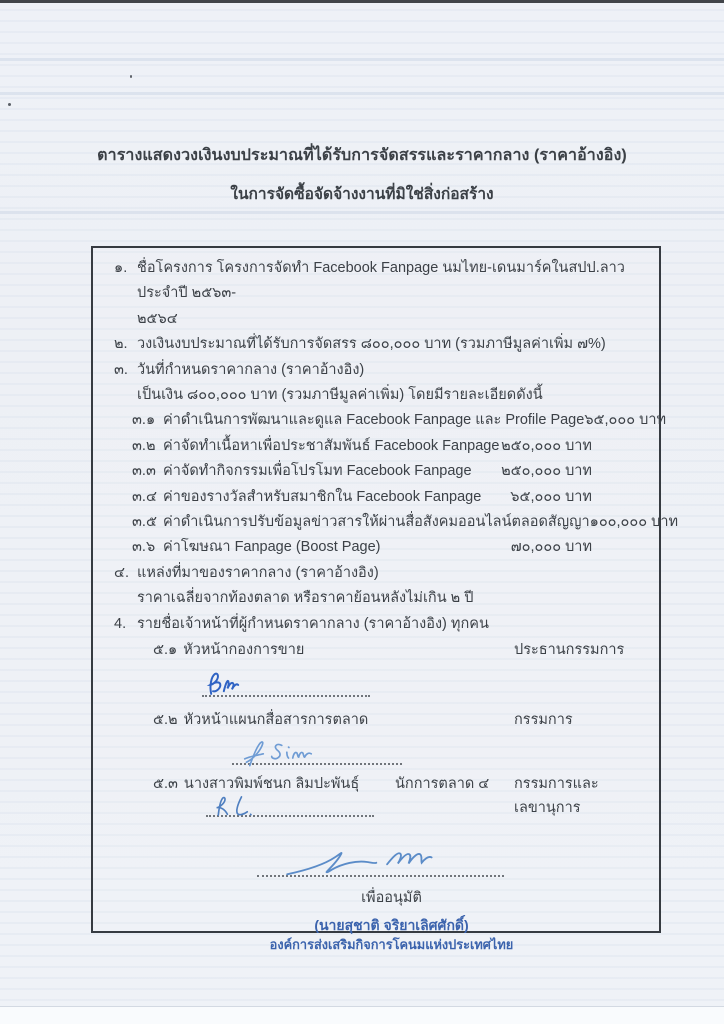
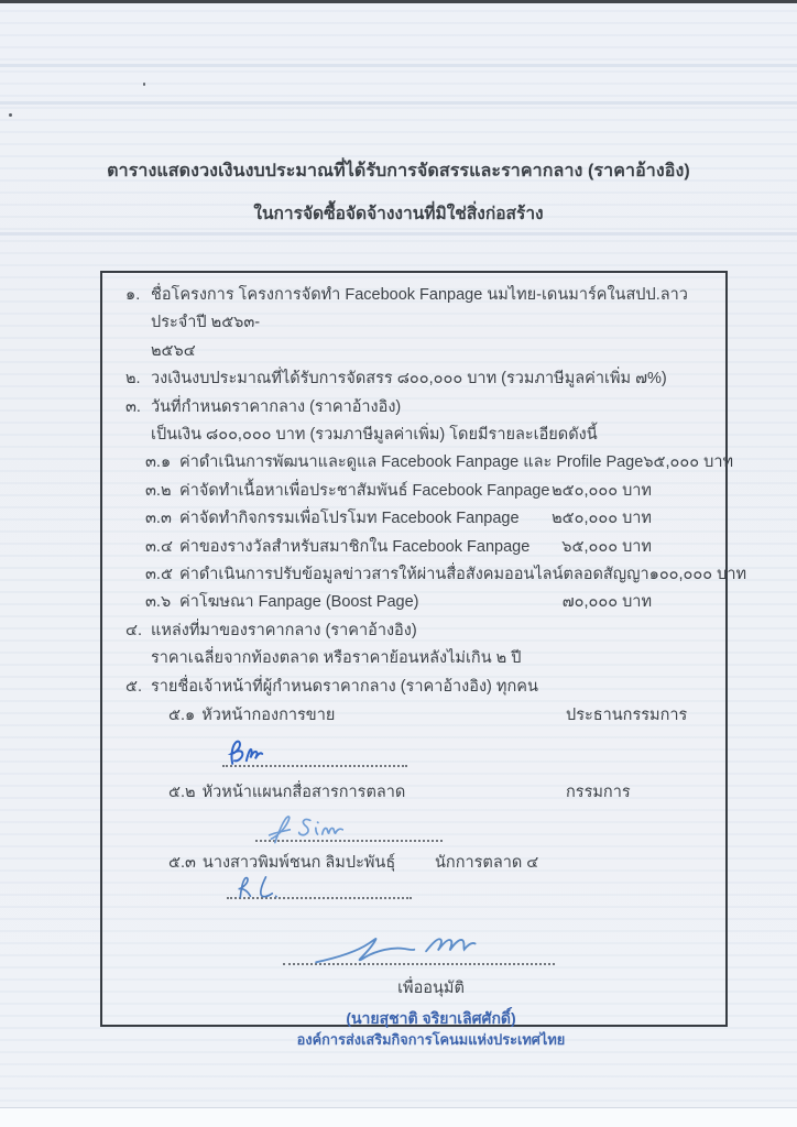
  ตารางแสดงวงเงินงบประมาณที่ได้รับการจัดสรรและราคากลาง (ราคาอ้างอิง)
  ในการจัดซื้อจัดจ้างงานที่มิใช่สิ่งก่อสร้าง
  ๑.
  ชื่อโครงการ โครงการจัดทำ Facebook Fanpage นมไทย-เดนมาร์คในสปป.ลาว ประจำปี ๒๕๖๓-
  ๒๕๖๔
  ๒.
  วงเงินงบประมาณที่ได้รับการจัดสรร ๘๐๐,๐๐๐ บาท (รวมภาษีมูลค่าเพิ่ม ๗%)
  ๓.
  วันที่กำหนดราคากลาง (ราคาอ้างอิง)
  เป็นเงิน ๘๐๐,๐๐๐ บาท (รวมภาษีมูลค่าเพิ่ม) โดยมีรายละเอียดดังนี้
  ๓.๑
  ค่าดำเนินการพัฒนาและดูแล Facebook Fanpage และ Profile Page
  ๖๕,๐๐๐ บาท
  ๓.๒
  ค่าจัดทำเนื้อหาเพื่อประชาสัมพันธ์ Facebook Fanpage
  ๒๕๐,๐๐๐ บาท
  ๓.๓
  ค่าจัดทำกิจกรรมเพื่อโปรโมท Facebook Fanpage
  ๒๕๐,๐๐๐ บาท
  ๓.๔
  ค่าของรางวัลสำหรับสมาชิกใน Facebook Fanpage
  ๖๕,๐๐๐ บาท
  ๓.๕
  ค่าดำเนินการปรับข้อมูลข่าวสารให้ผ่านสื่อสังคมออนไลน์ตลอดสัญญา
  ๑๐๐,๐๐๐ บาท
  ๓.๖
  ค่าโฆษณา Fanpage (Boost Page)
  ๗๐,๐๐๐ บาท
  ๔.
  แหล่งที่มาของราคากลาง (ราคาอ้างอิง)
  ราคาเฉลี่ยจากท้องตลาด หรือราคาย้อนหลังไม่เกิน ๒ ปี
- 4.
+ ๕.
  รายชื่อเจ้าหน้าที่ผู้กำหนดราคากลาง (ราคาอ้างอิง) ทุกคน
  ๕.๑
  หัวหน้ากองการขาย
  ประธานกรรมการ
  ๕.๒
  หัวหน้าแผนกสื่อสารการตลาด
  กรรมการ
  ๕.๓
  นางสาวพิมพ์ชนก ลิมปะพันธุ์
  นักการตลาด ๔
- กรรมการและเลขานุการ
  เพื่ออนุมัติ
  (นายสุชาติ จริยาเลิศศักดิ์)
  องค์การส่งเสริมกิจการโคนมแห่งประเทศไทย
